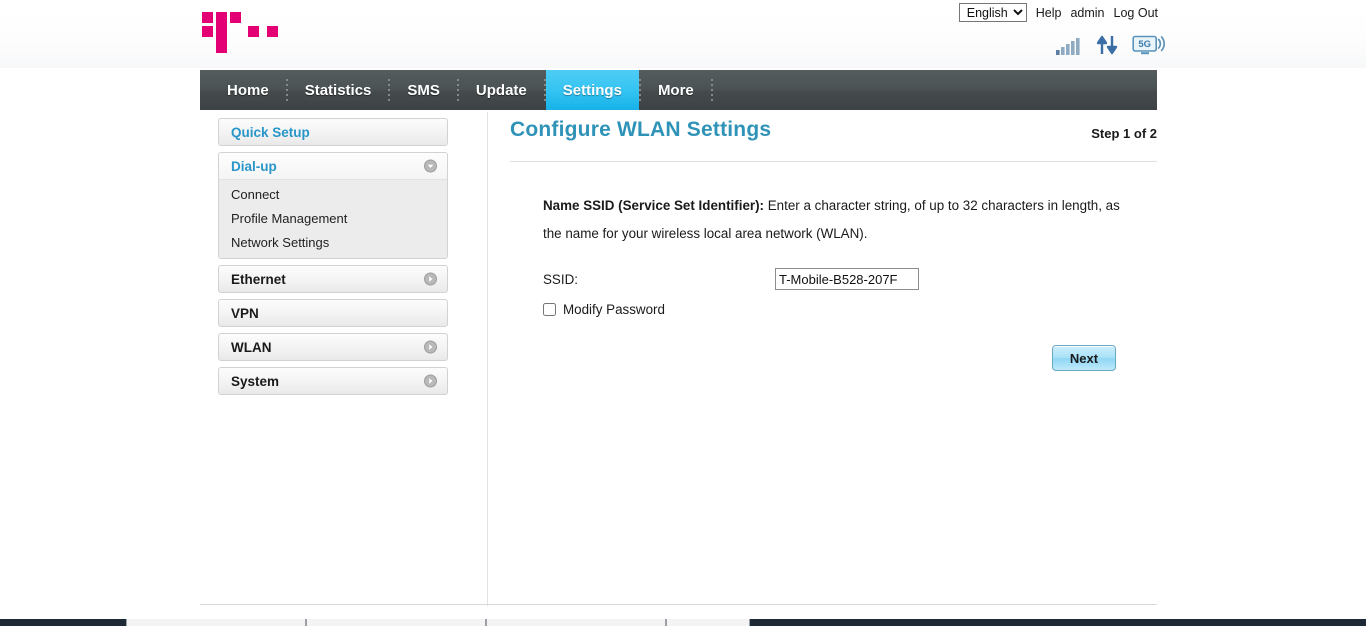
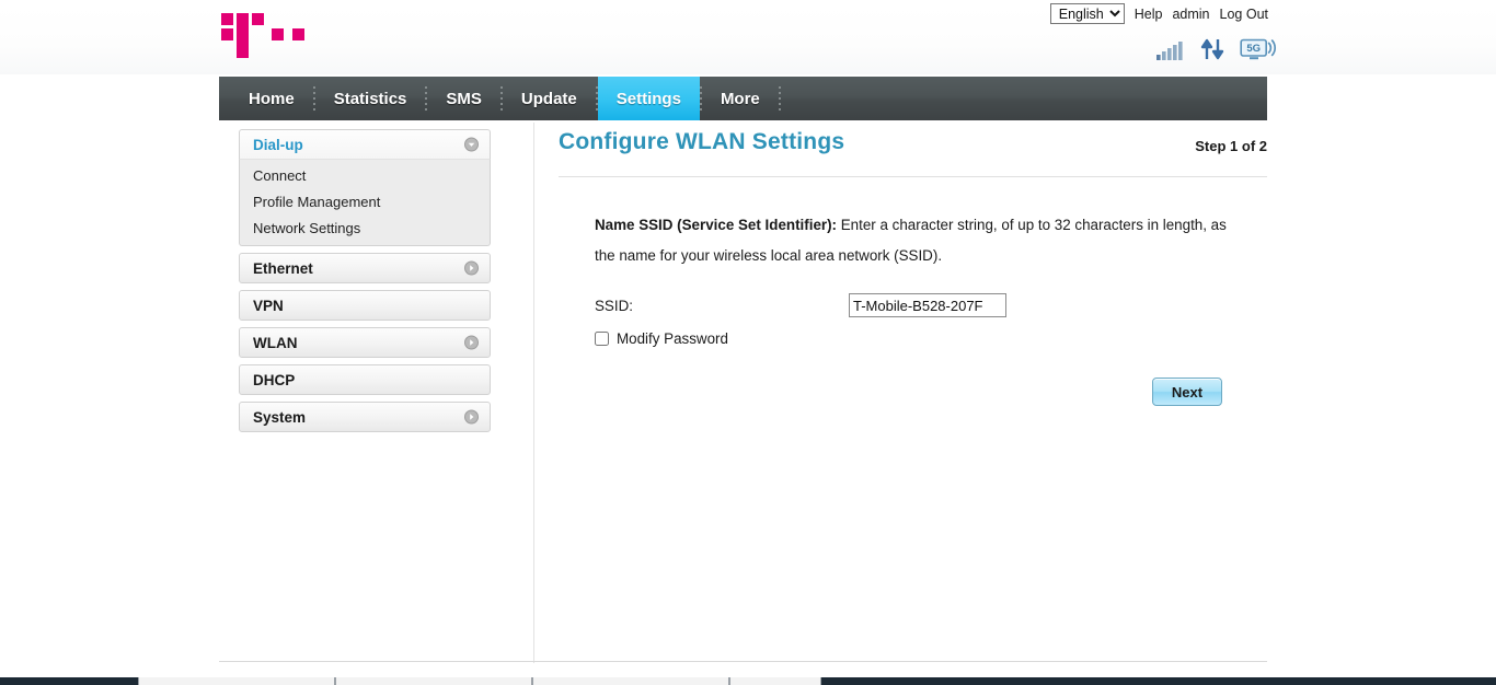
  English
  Help
  admin
  Log Out
  5G
  Home
  Statistics
  SMS
  Update
  Settings
  More
- Quick Setup
  Dial-up
  Connect
  Profile Management
  Network Settings
  Ethernet
  VPN
  WLAN
+ DHCP
  System
  Configure WLAN Settings
  Step 1 of 2
- Name SSID (Service Set Identifier): Enter a character string, of up to 32 characters in length, as the name for your wireless local area network (WLAN).
+ Name SSID (Service Set Identifier): Enter a character string, of up to 32 characters in length, as the name for your wireless local area network (SSID).
  SSID:
  T-Mobile-B528-207F
  Modify Password
  Next
